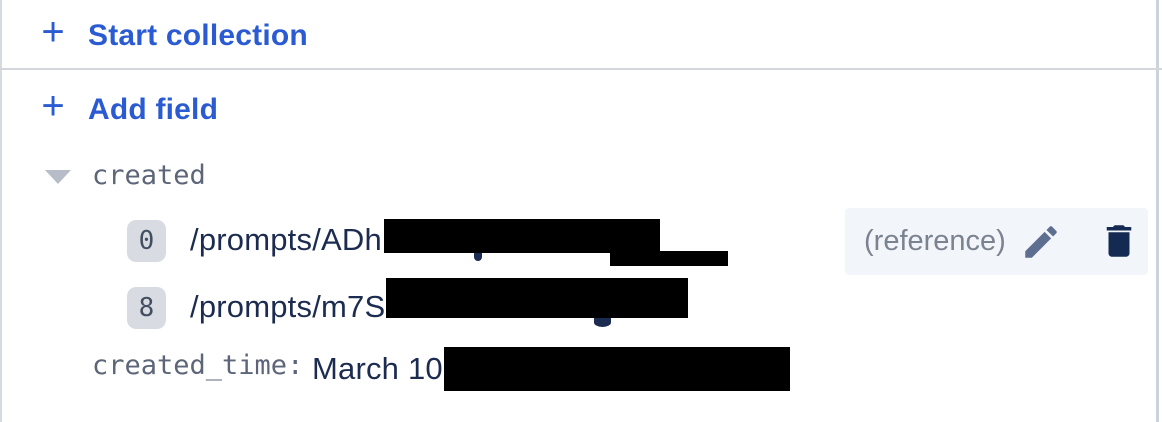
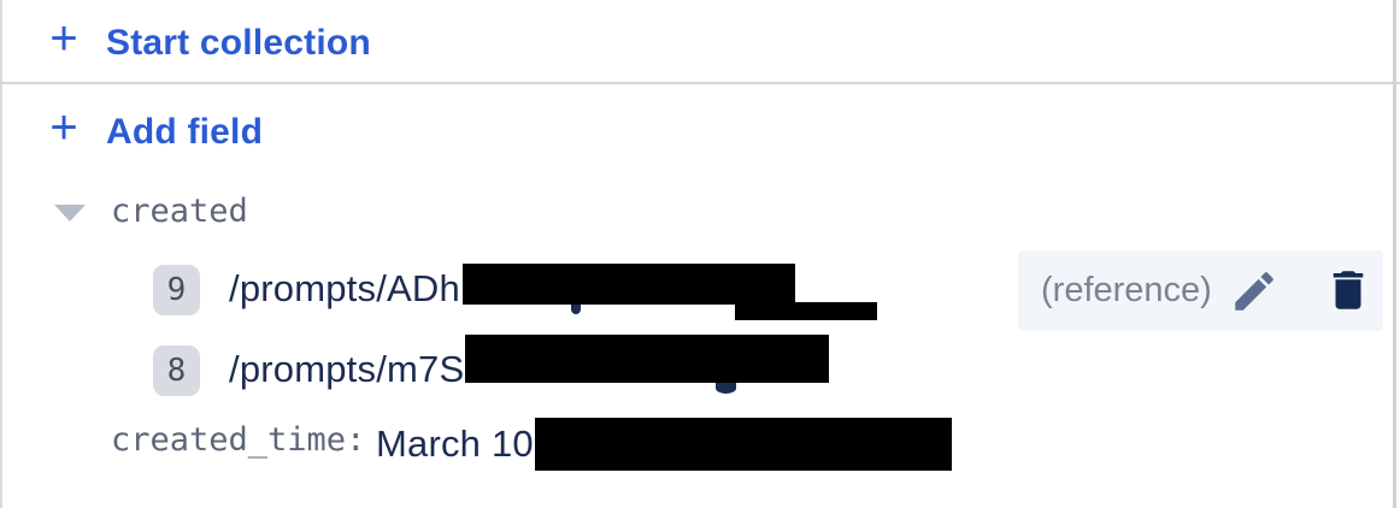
  +
  Start collection
  +
  Add field
  created
- 0
+ 9
  /prompts/ADh
  (reference)
  8
  /prompts/m7S
  created_time:
  March 10
